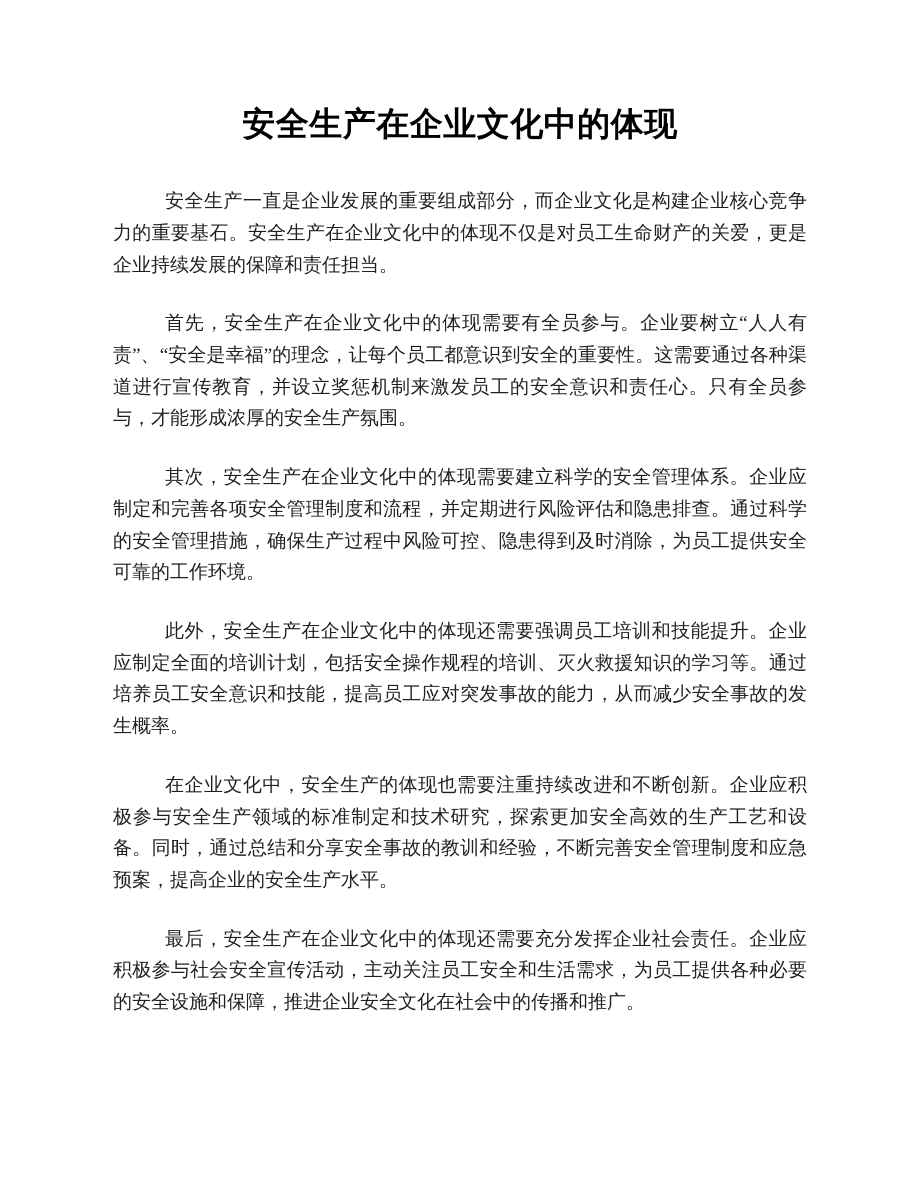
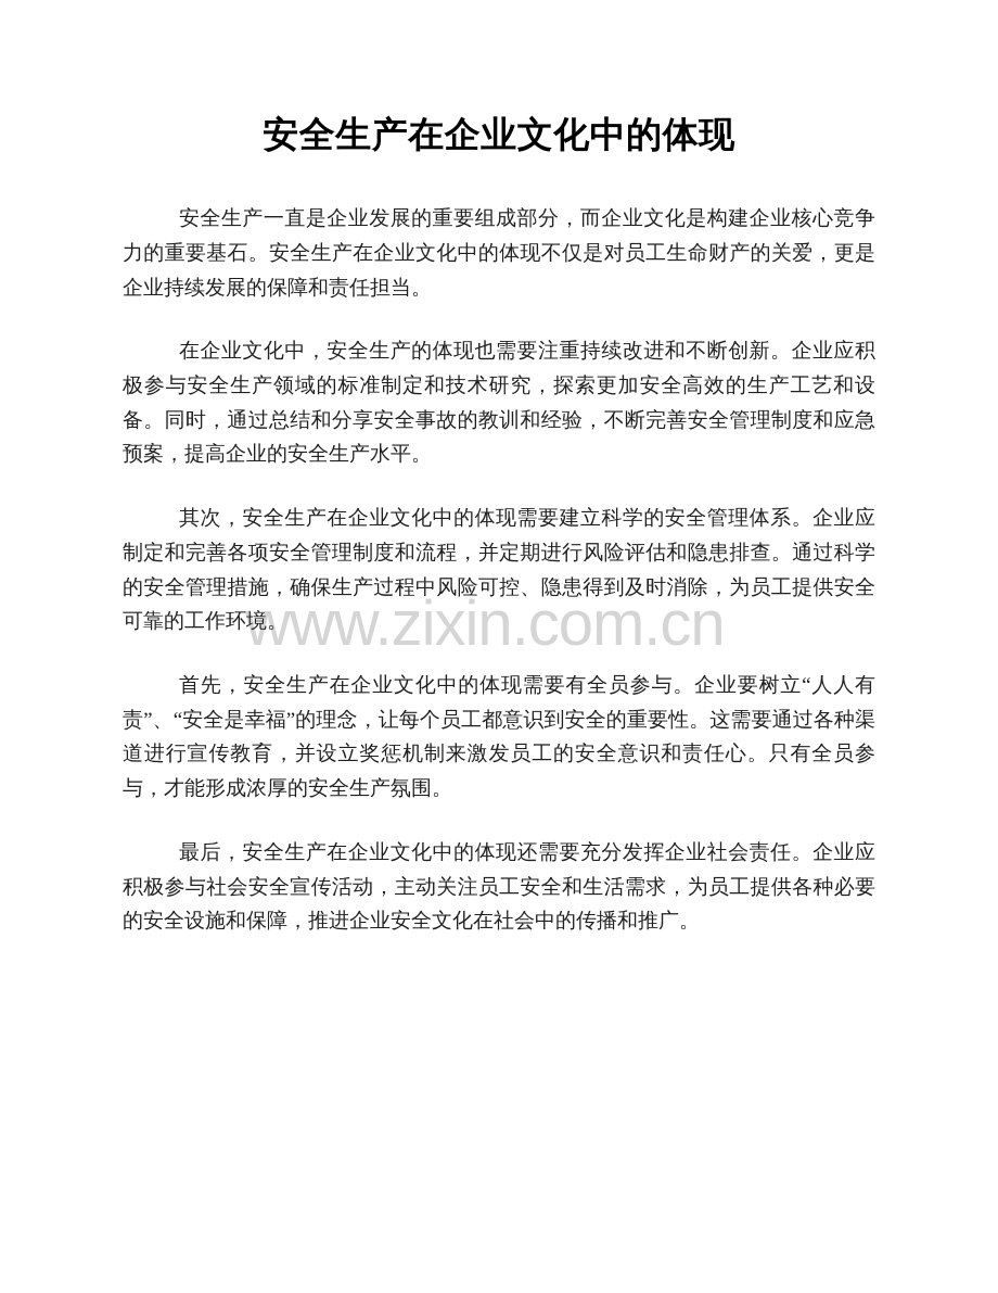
+ www.zixin.com.cn
  安全生产在企业文化中的体现
  安全生产一直是企业发展的重要组成部分，而企业文化是构建企业核心竞争力的重要基石。安全生产在企业文化中的体现不仅是对员工生命财产的关爱，更是企业持续发展的保障和责任担当。
- 首先，安全生产在企业文化中的体现需要有全员参与。企业要树立“人人有责”、“安全是幸福”的理念，让每个员工都意识到安全的重要性。这需要通过各种渠道进行宣传教育，并设立奖惩机制来激发员工的安全意识和责任心。只有全员参与，才能形成浓厚的安全生产氛围。
+ 在企业文化中，安全生产的体现也需要注重持续改进和不断创新。企业应积极参与安全生产领域的标准制定和技术研究，探索更加安全高效的生产工艺和设备。同时，通过总结和分享安全事故的教训和经验，不断完善安全管理制度和应急预案，提高企业的安全生产水平。
  其次，安全生产在企业文化中的体现需要建立科学的安全管理体系。企业应制定和完善各项安全管理制度和流程，并定期进行风险评估和隐患排查。通过科学的安全管理措施，确保生产过程中风险可控、隐患得到及时消除，为员工提供安全可靠的工作环境。
- 此外，安全生产在企业文化中的体现还需要强调员工培训和技能提升。企业应制定全面的培训计划，包括安全操作规程的培训、灭火救援知识的学习等。通过培养员工安全意识和技能，提高员工应对突发事故的能力，从而减少安全事故的发生概率。
- 在企业文化中，安全生产的体现也需要注重持续改进和不断创新。企业应积极参与安全生产领域的标准制定和技术研究，探索更加安全高效的生产工艺和设备。同时，通过总结和分享安全事故的教训和经验，不断完善安全管理制度和应急预案，提高企业的安全生产水平。
+ 首先，安全生产在企业文化中的体现需要有全员参与。企业要树立“人人有责”、“安全是幸福”的理念，让每个员工都意识到安全的重要性。这需要通过各种渠道进行宣传教育，并设立奖惩机制来激发员工的安全意识和责任心。只有全员参与，才能形成浓厚的安全生产氛围。
  最后，安全生产在企业文化中的体现还需要充分发挥企业社会责任。企业应积极参与社会安全宣传活动，主动关注员工安全和生活需求，为员工提供各种必要的安全设施和保障，推进企业安全文化在社会中的传播和推广。
